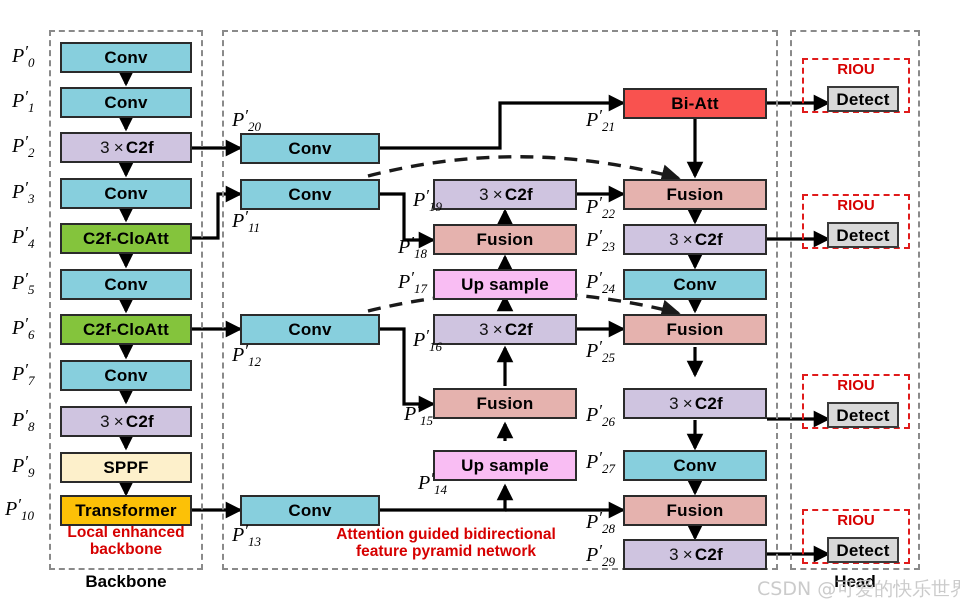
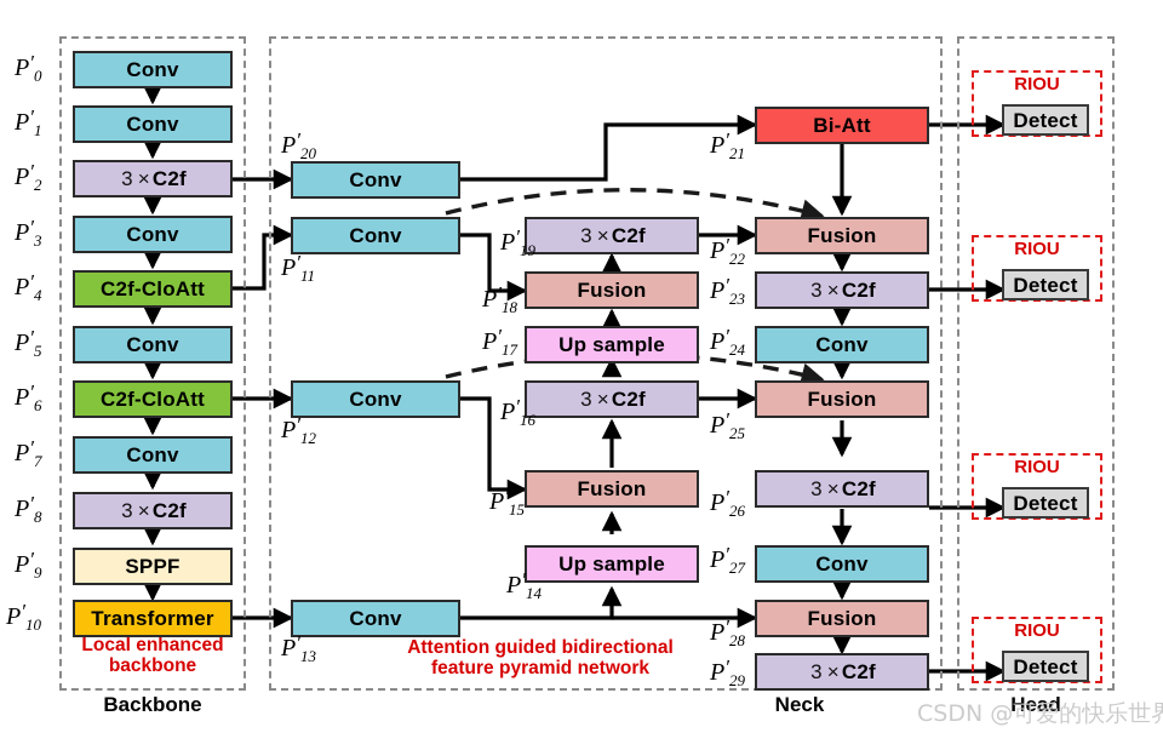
  Backbone
+ Neck
  Head
  Local enhanced
  backbone
  Attention guided bidirectional
  feature pyramid network
  Conv
  Conv
  3
  ×
  C2f
  Conv
  C2f-CloAtt
  Conv
  C2f-CloAtt
  Conv
  3
  ×
  C2f
  SPPF
  Transformer
  P′0
  P′1
  P′2
  P′3
  P′4
  P′5
  P′6
  P′7
  P′8
  P′9
  P′10
  Conv
  Conv
  Conv
  Conv
  P′20
  P′11
  P′12
  P′13
  3
  ×
  C2f
  Fusion
  Up sample
  3
  ×
  C2f
  Fusion
  Up sample
  P′19
  P′18
  P′17
  P′16
  P′15
  P′14
  Bi-Att
  Fusion
  3
  ×
  C2f
  Conv
  Fusion
  3
  ×
  C2f
  Conv
  Fusion
  3
  ×
  C2f
  P′21
  P′22
  P′23
  P′24
  P′25
  P′26
  P′27
  P′28
  P′29
  RIOU
  Detect
  RIOU
  Detect
  RIOU
  Detect
  RIOU
  Detect
  CSDN @可爱的快乐世
